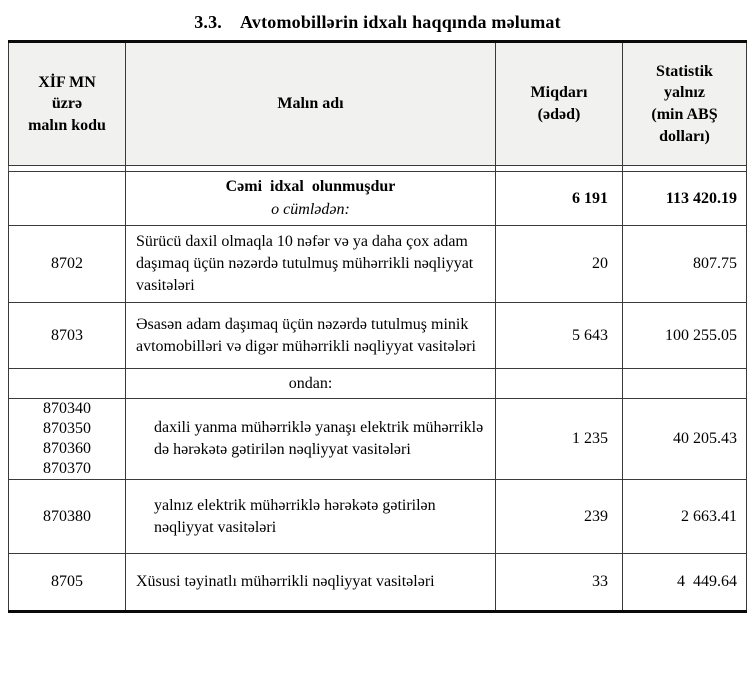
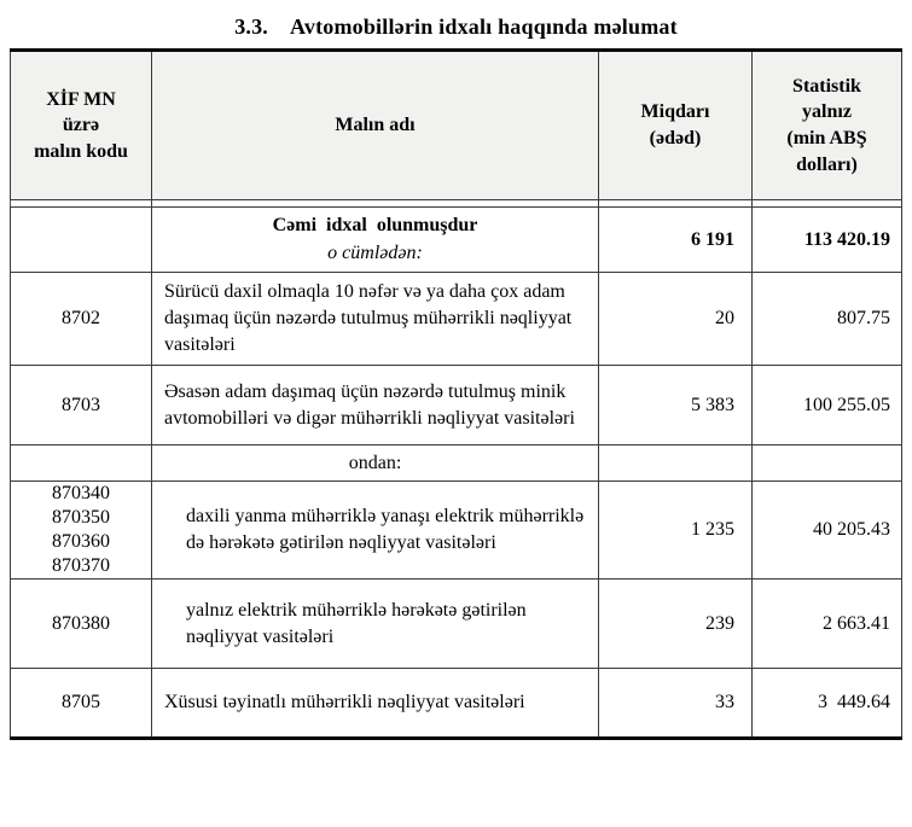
  3.3. Avtomobillərin idxalı haqqında məlumat
  XİF MN üzrə malın kodu	Malın adı	Miqdarı (ədəd)	Statistik yalnız (min ABŞ dolları)
  	Cəmi idxal olunmuşdur o cümlədən:	6 191	113 420.19
  8702	Sürücü daxil olmaqla 10 nəfər və ya daha çox adam daşımaq üçün nəzərdə tutulmuş mühərrikli nəqliyyat vasitələri	20	807.75
- 8703	Əsasən adam daşımaq üçün nəzərdə tutulmuş minik avtomobilləri və digər mühərrikli nəqliyyat vasitələri	5 643	100 255.05
+ 8703	Əsasən adam daşımaq üçün nəzərdə tutulmuş minik avtomobilləri və digər mühərrikli nəqliyyat vasitələri	5 383	100 255.05
  	ondan:
  870340 870350 870360 870370	daxili yanma mühərriklə yanaşı elektrik mühərriklə də hərəkətə gətirilən nəqliyyat vasitələri	1 235	40 205.43
  870380	yalnız elektrik mühərriklə hərəkətə gətirilən nəqliyyat vasitələri	239	2 663.41
- 8705	Xüsusi təyinatlı mühərrikli nəqliyyat vasitələri	33	4 449.64
+ 8705	Xüsusi təyinatlı mühərrikli nəqliyyat vasitələri	33	3 449.64
